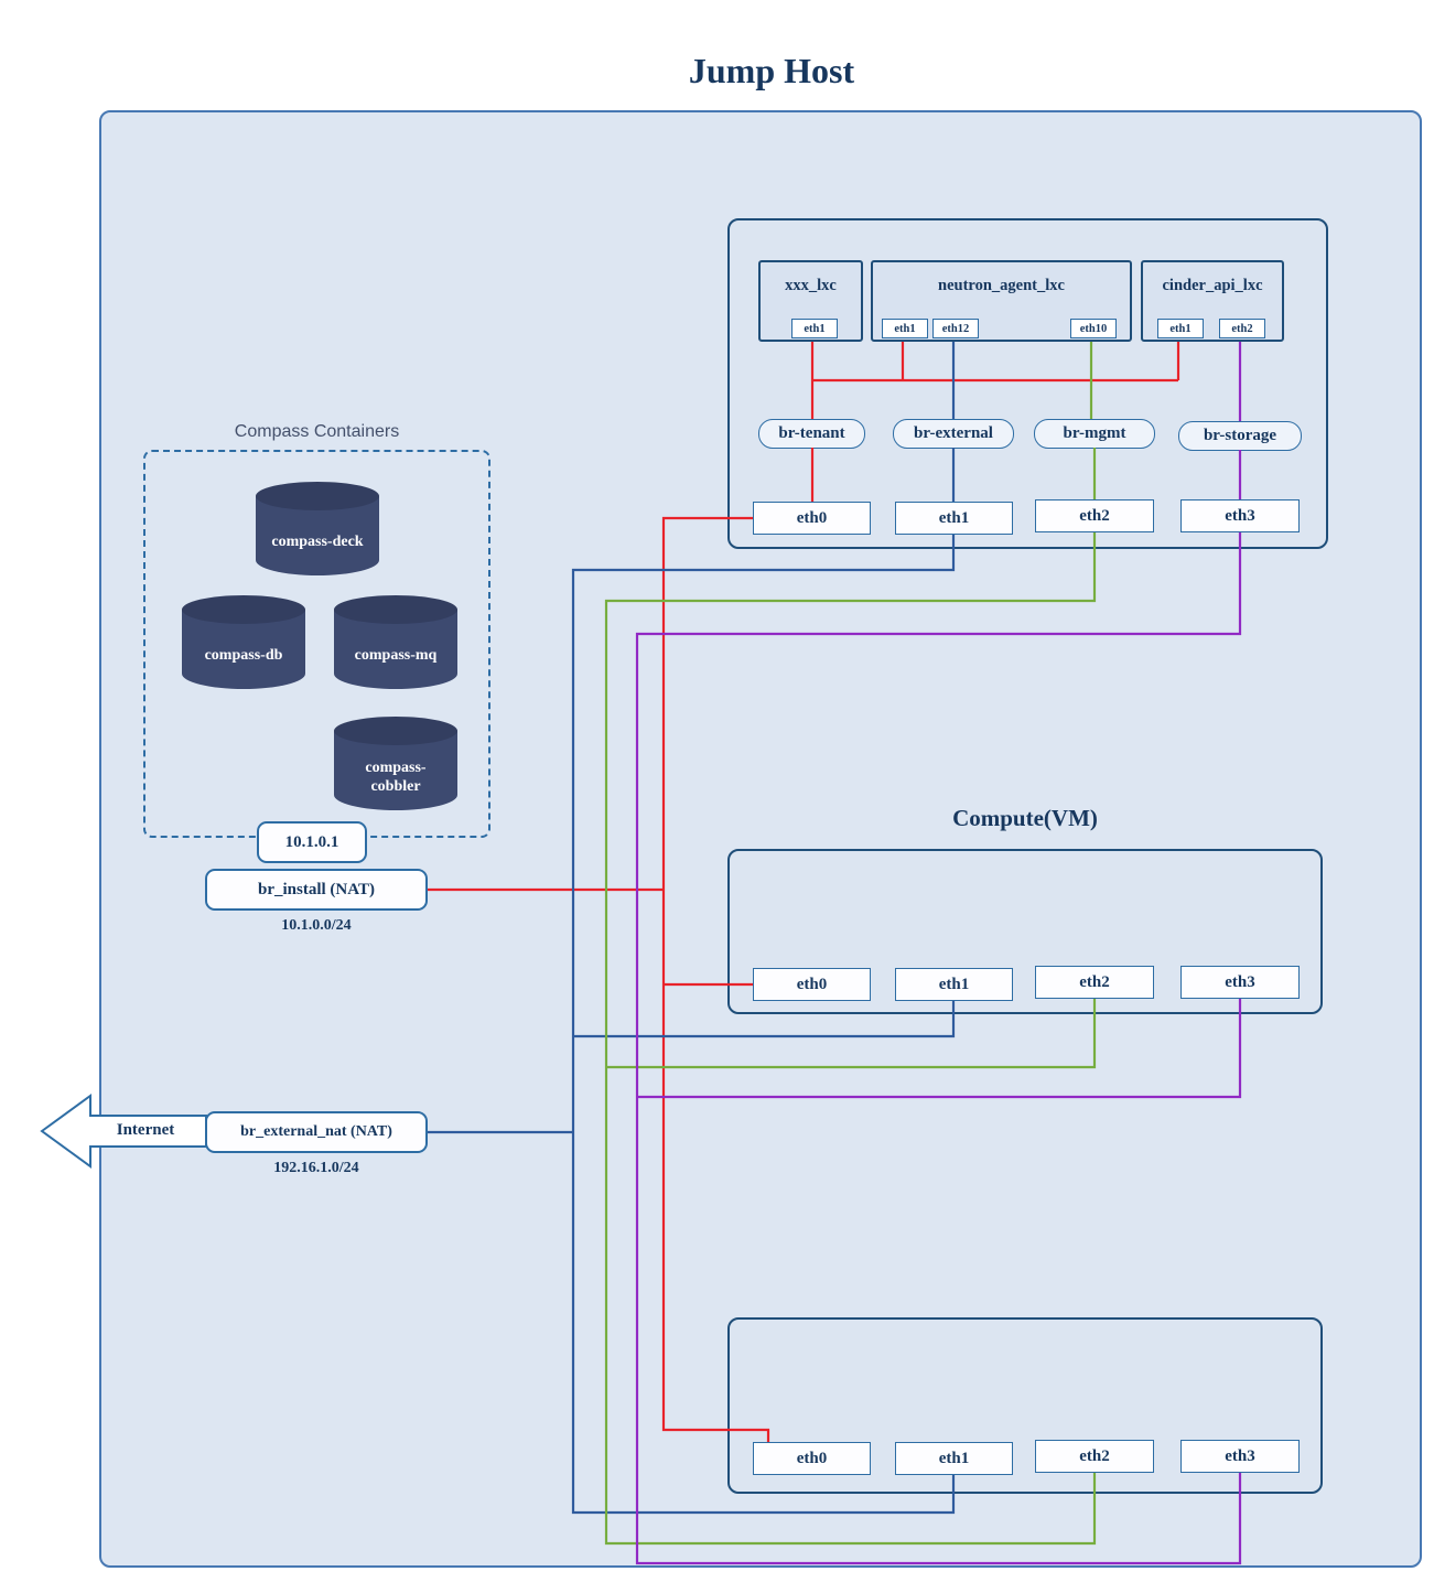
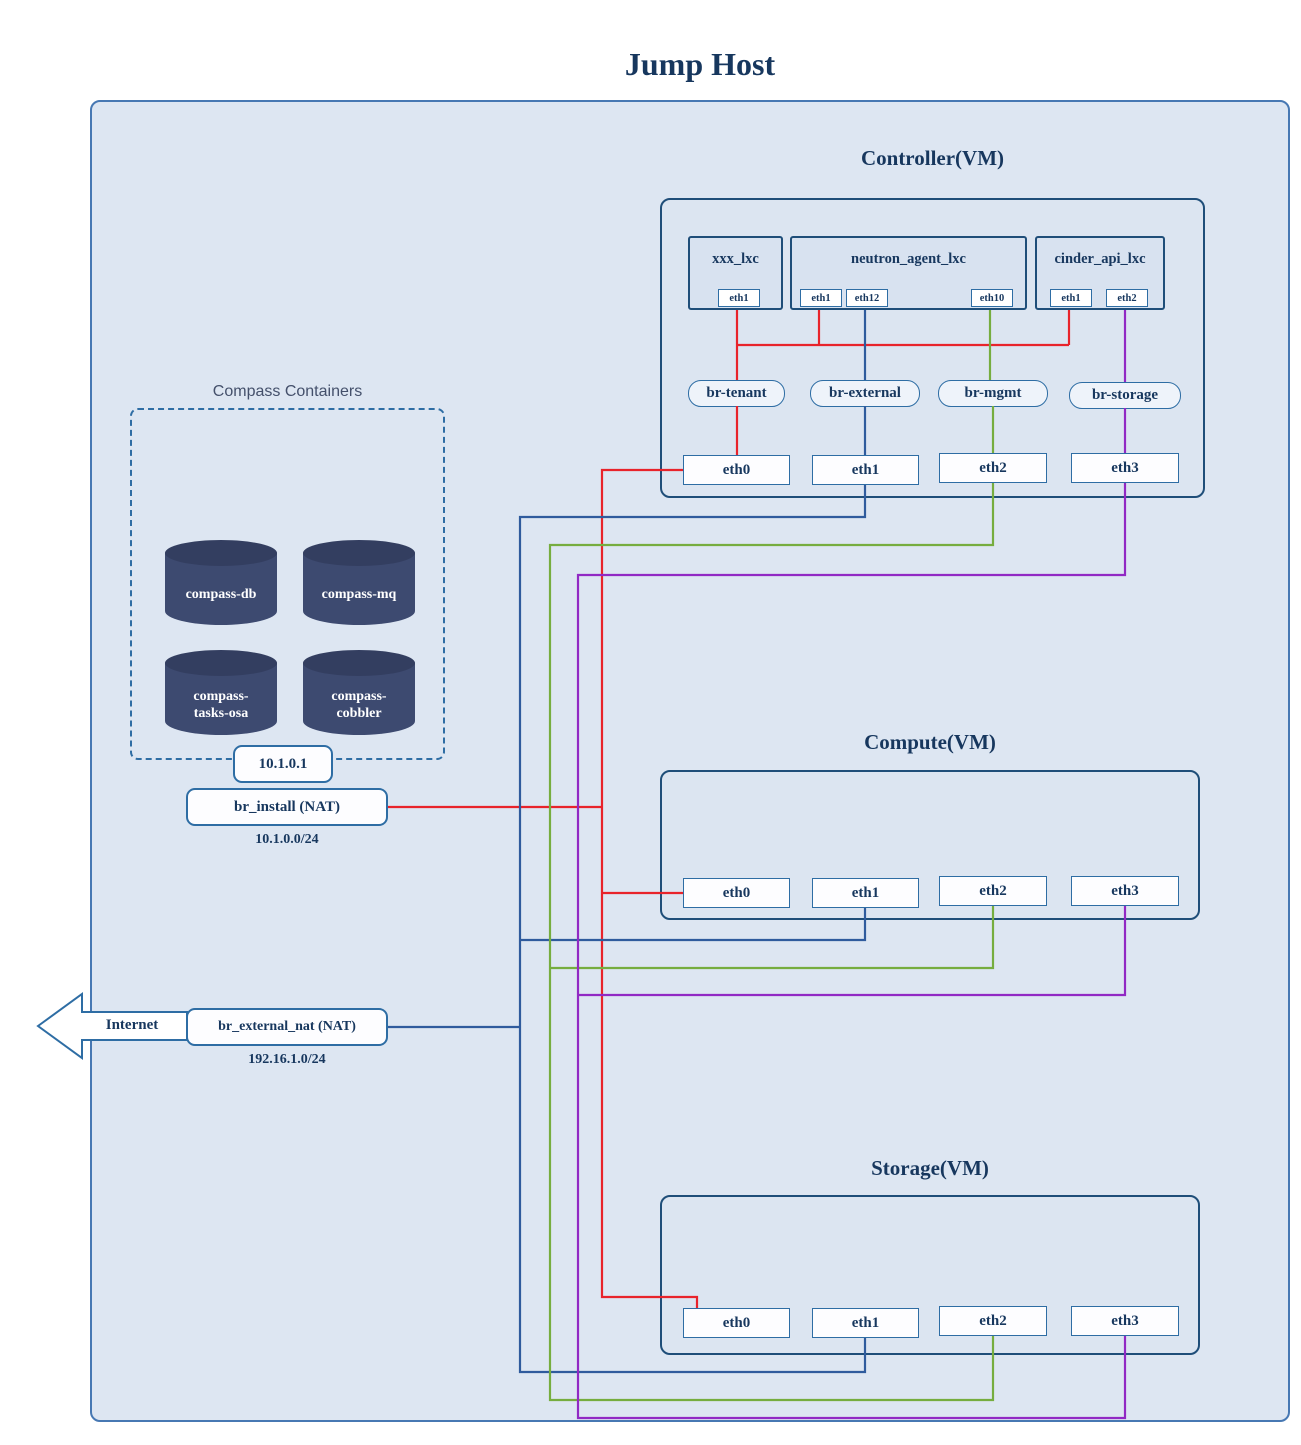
  Jump Host
+ Controller(VM)
  xxx_lxc
  eth1
  neutron_agent_lxc
  eth1
  eth12
  eth10
  cinder_api_lxc
  eth1
  eth2
  br-tenant
  br-external
  br-mgmt
  br-storage
  eth0
  eth1
  eth2
  eth3
  Compass Containers
- compass-deck
  compass-db
  compass-mq
+ compass-tasks-osa
  compass-cobbler
  10.1.0.1
  br_install (NAT)
  10.1.0.0/24
  Compute(VM)
  eth0
  eth1
  eth2
  eth3
  Internet
  br_external_nat (NAT)
  192.16.1.0/24
+ Storage(VM)
  eth0
  eth1
  eth2
  eth3
